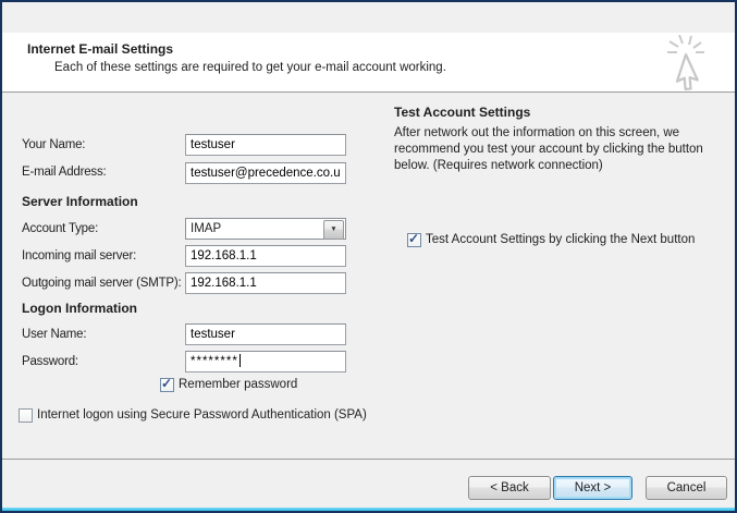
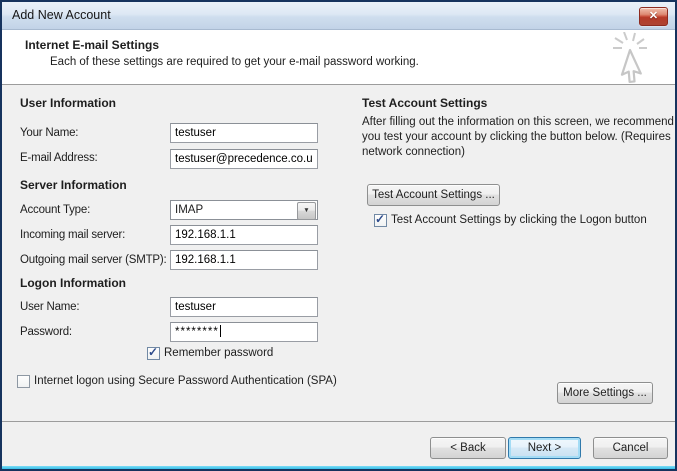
+ Add New Account
+ ✕
  Internet E-mail Settings
- Each of these settings are required to get your e-mail account working.
+ Each of these settings are required to get your e-mail password working.
+ User Information
  Your Name:
  testuser
  E-mail Address:
  testuser@precedence.co.u
  Server Information
  Account Type:
  IMAP
  Incoming mail server:
  192.168.1.1
  Outgoing mail server (SMTP):
  192.168.1.1
  Logon Information
  User Name:
  testuser
  Password:
  ********
  ✓
  Remember password
  Internet logon using Secure Password Authentication (SPA)
  Test Account Settings
- After network out the information on this screen, we recommend you test your account by clicking the button below. (Requires network connection)
+ After filling out the information on this screen, we recommend you test your account by clicking the button below. (Requires network connection)
+ Test Account Settings ...
  ✓
- Test Account Settings by clicking the Next button
+ Test Account Settings by clicking the Logon button
+ More Settings ...
  < Back
  Next >
  Cancel
